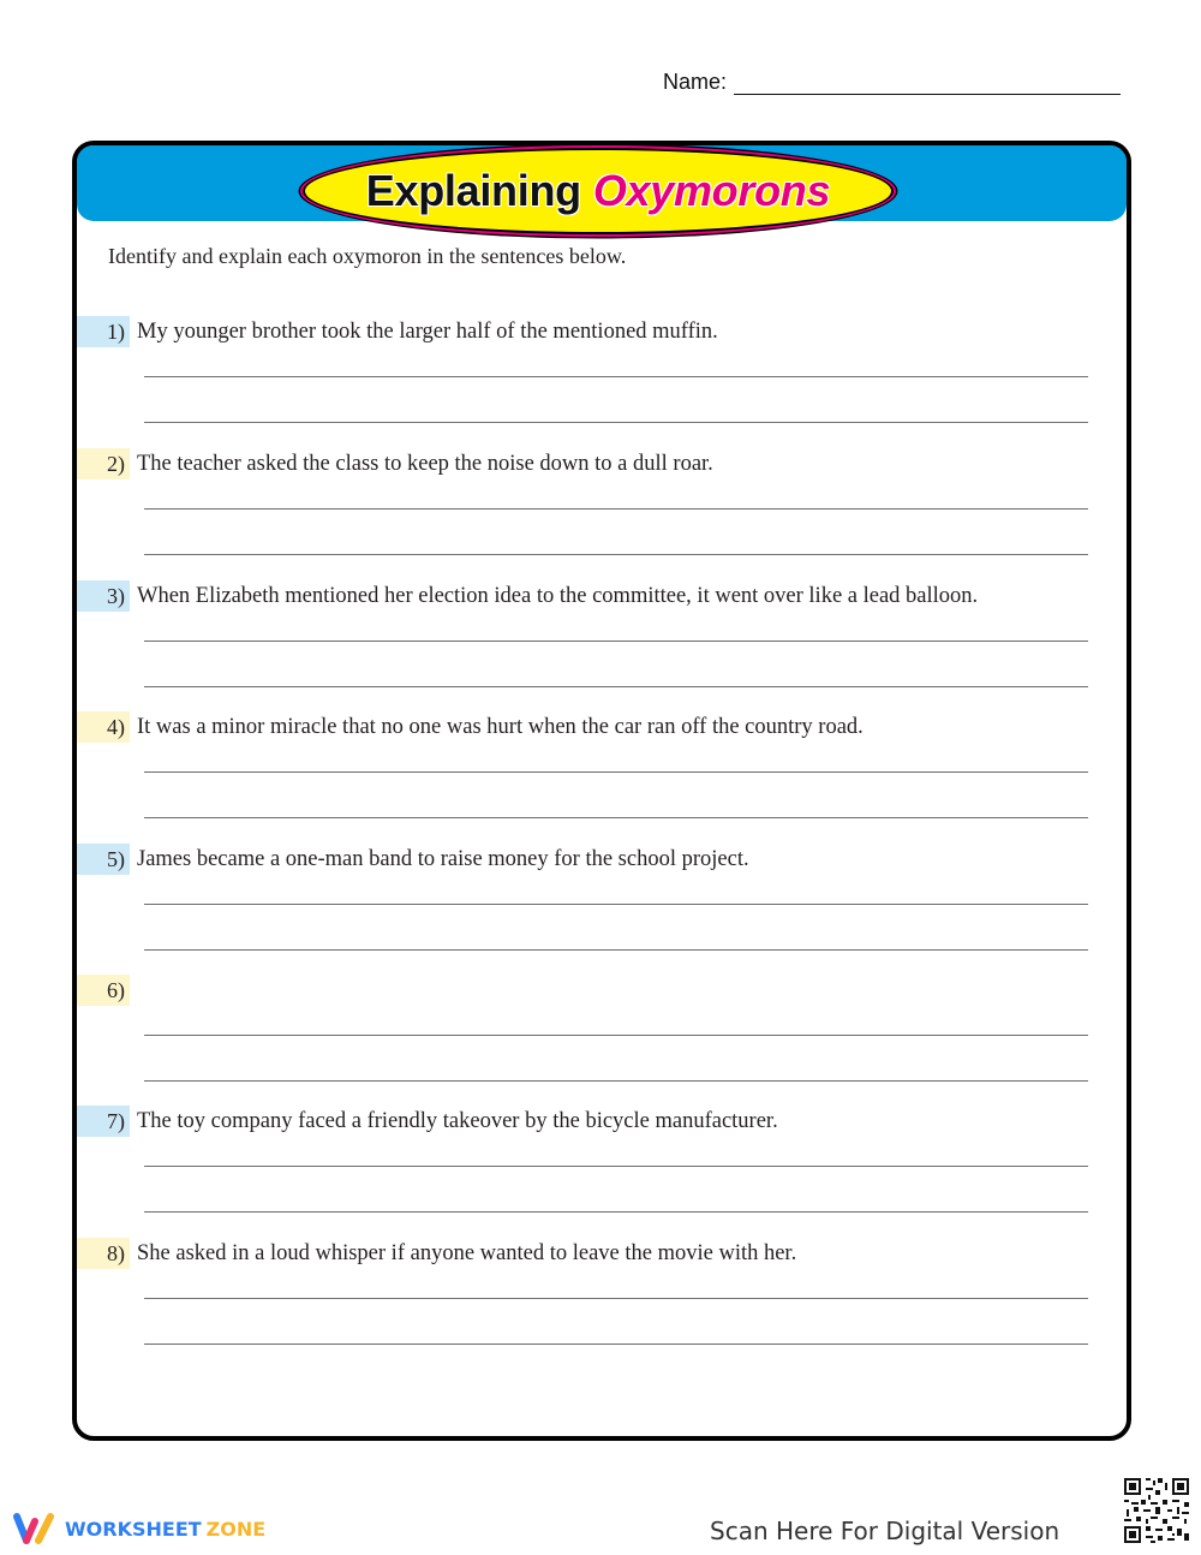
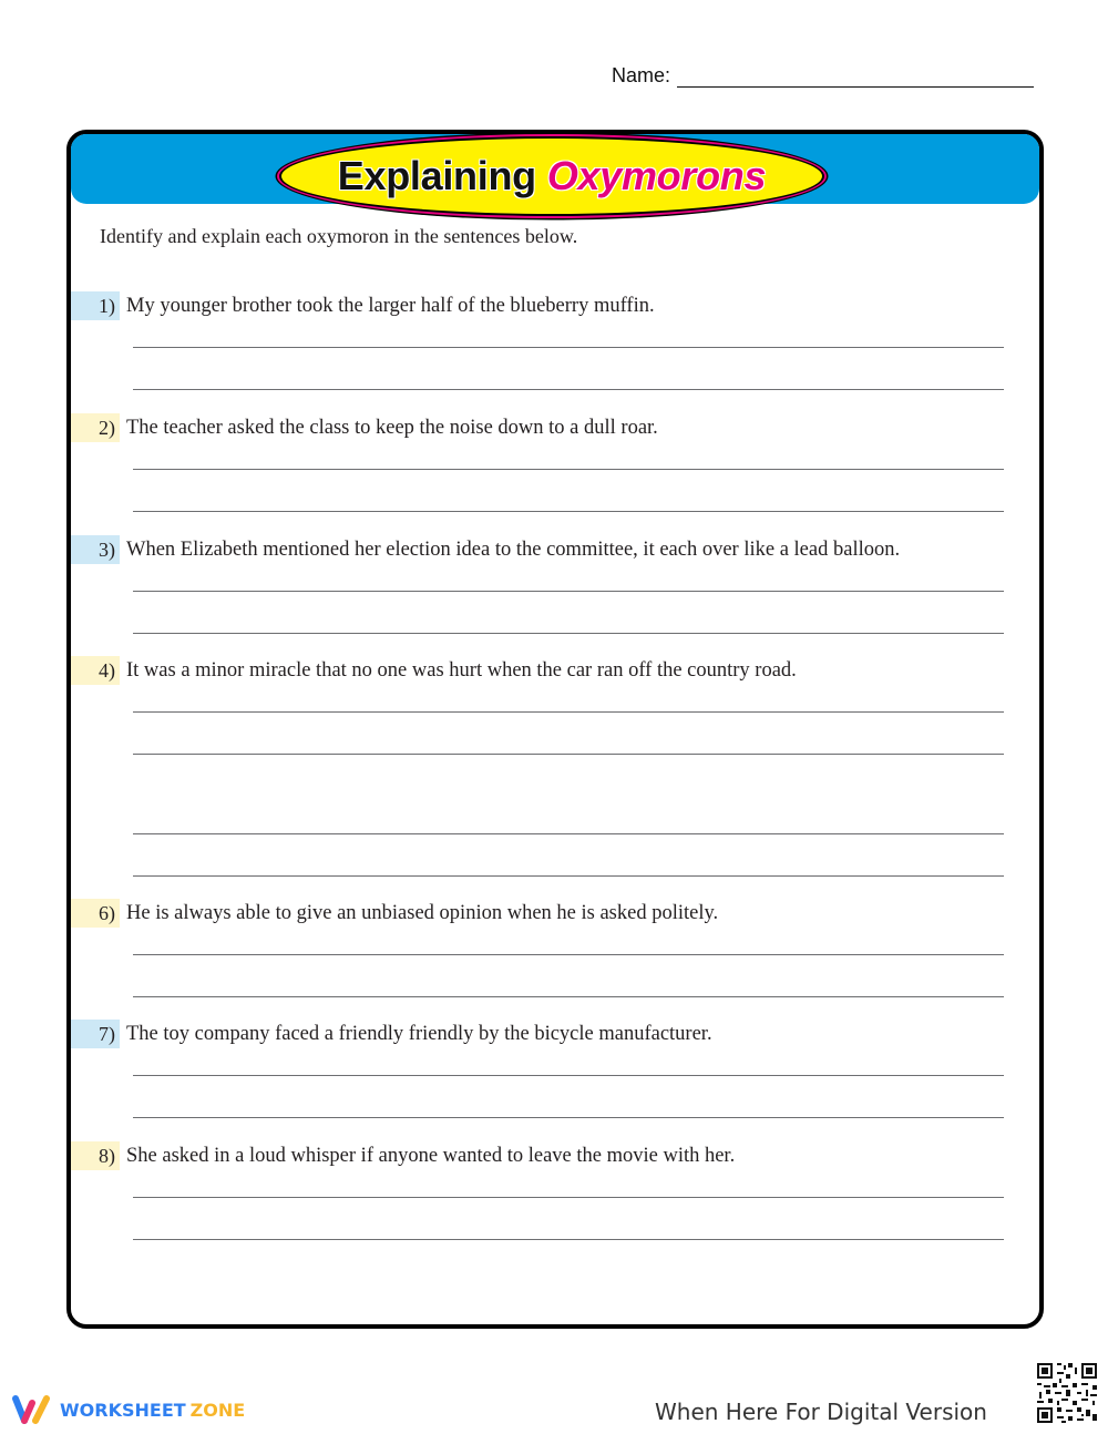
  Name:
  Explaining Oxymorons
  Identify and explain each oxymoron in the sentences below.
  1)
- My younger brother took the larger half of the mentioned muffin.
+ My younger brother took the larger half of the blueberry muffin.
  2)
  The teacher asked the class to keep the noise down to a dull roar.
  3)
- When Elizabeth mentioned her election idea to the committee, it went over like a lead balloon.
+ When Elizabeth mentioned her election idea to the committee, it each over like a lead balloon.
  4)
  It was a minor miracle that no one was hurt when the car ran off the country road.
- 5)
- James became a one-man band to raise money for the school project.
  6)
+ He is always able to give an unbiased opinion when he is asked politely.
  7)
- The toy company faced a friendly takeover by the bicycle manufacturer.
+ The toy company faced a friendly friendly by the bicycle manufacturer.
  8)
  She asked in a loud whisper if anyone wanted to leave the movie with her.
  WORKSHEET ZONE
- Scan Here For Digital Version
+ When Here For Digital Version
